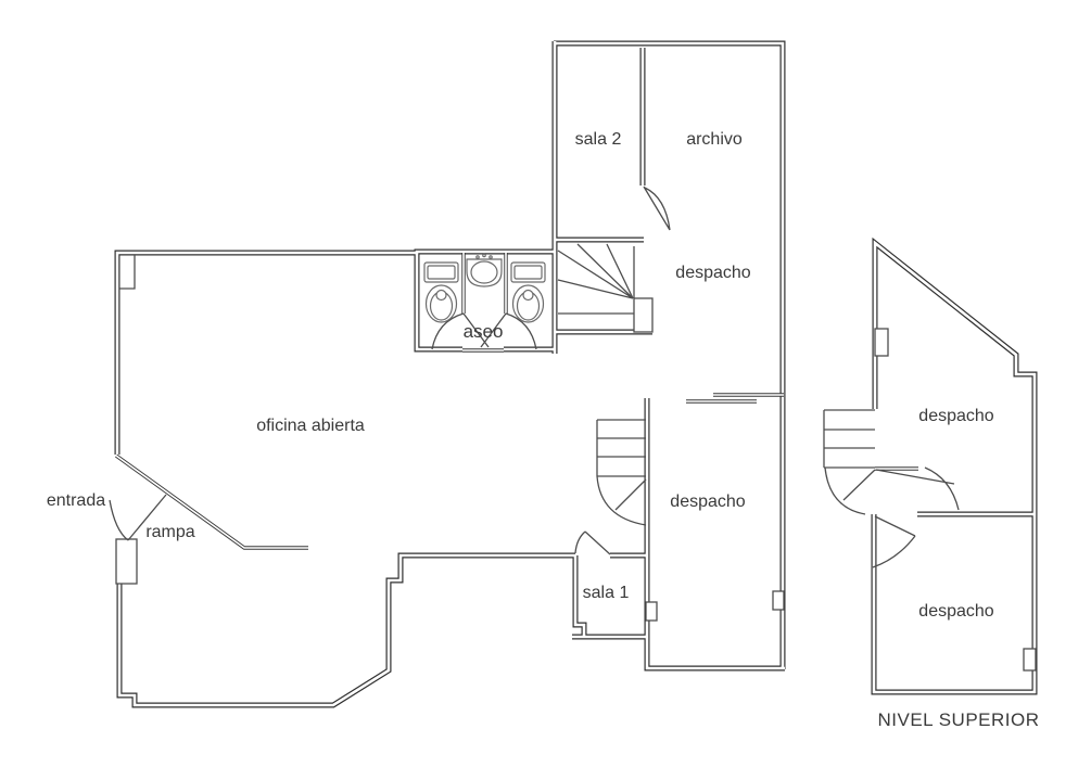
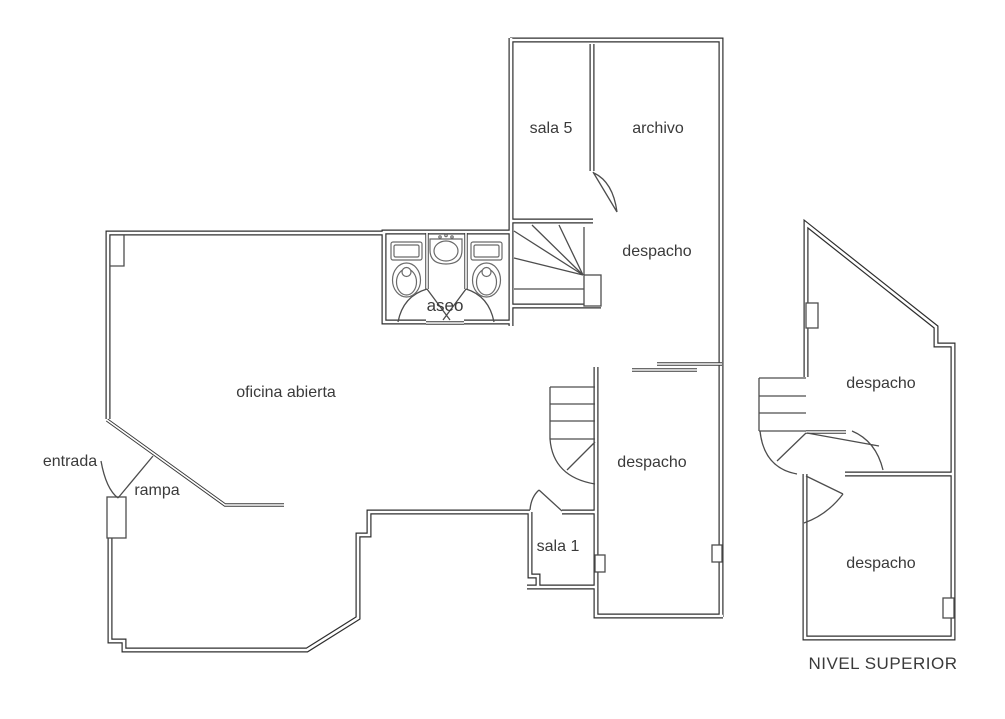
- sala 2
+ sala 5
  archivo
  despacho
  aseo
  oficina abierta
  entrada
  rampa
  despacho
  sala 1
  despacho
  despacho
  NIVEL SUPERIOR
